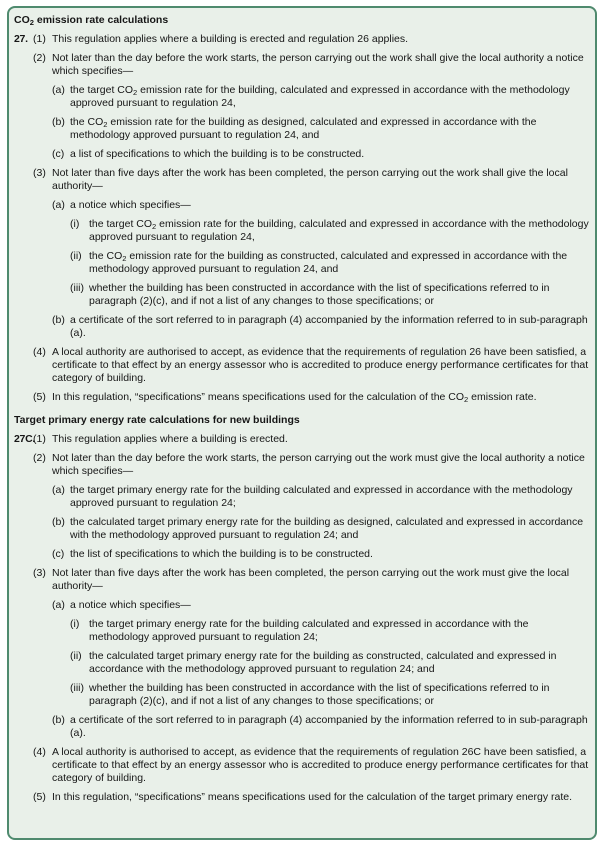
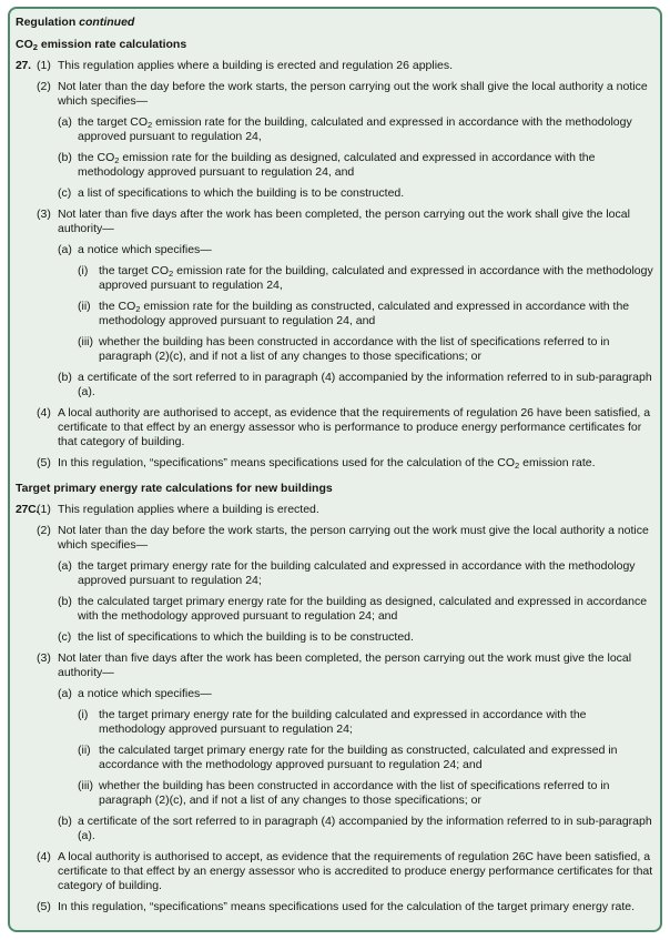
+ Regulation continued
  CO2 emission rate calculations
  27.
  (1)
  This regulation applies where a building is erected and regulation 26 applies.
  (2)
  Not later than the day before the work starts, the person carrying out the work shall give the local authority a notice which specifies—
  (a)
  the target CO2 emission rate for the building, calculated and expressed in accordance with the methodology approved pursuant to regulation 24,
  (b)
  the CO2 emission rate for the building as designed, calculated and expressed in accordance with the methodology approved pursuant to regulation 24, and
  (c)
  a list of specifications to which the building is to be constructed.
  (3)
  Not later than five days after the work has been completed, the person carrying out the work shall give the local authority—
  (a)
  a notice which specifies—
  (i)
  the target CO2 emission rate for the building, calculated and expressed in accordance with the methodology approved pursuant to regulation 24,
  (ii)
  the CO2 emission rate for the building as constructed, calculated and expressed in accordance with the methodology approved pursuant to regulation 24, and
  (iii)
  whether the building has been constructed in accordance with the list of specifications referred to in paragraph (2)(c), and if not a list of any changes to those specifications; or
  (b)
  a certificate of the sort referred to in paragraph (4) accompanied by the information referred to in sub-paragraph (a).
  (4)
- A local authority are authorised to accept, as evidence that the requirements of regulation 26 have been satisfied, a certificate to that effect by an energy assessor who is accredited to produce energy performance certificates for that category of building.
+ A local authority are authorised to accept, as evidence that the requirements of regulation 26 have been satisfied, a certificate to that effect by an energy assessor who is performance to produce energy performance certificates for that category of building.
  (5)
  In this regulation, “specifications” means specifications used for the calculation of the CO2 emission rate.
  Target primary energy rate calculations for new buildings
  27C
  (1)
  This regulation applies where a building is erected.
  (2)
  Not later than the day before the work starts, the person carrying out the work must give the local authority a notice which specifies—
  (a)
  the target primary energy rate for the building calculated and expressed in accordance with the methodology approved pursuant to regulation 24;
  (b)
  the calculated target primary energy rate for the building as designed, calculated and expressed in accordance with the methodology approved pursuant to regulation 24; and
  (c)
  the list of specifications to which the building is to be constructed.
  (3)
  Not later than five days after the work has been completed, the person carrying out the work must give the local authority—
  (a)
  a notice which specifies—
  (i)
  the target primary energy rate for the building calculated and expressed in accordance with the methodology approved pursuant to regulation 24;
  (ii)
  the calculated target primary energy rate for the building as constructed, calculated and expressed in accordance with the methodology approved pursuant to regulation 24; and
  (iii)
  whether the building has been constructed in accordance with the list of specifications referred to in paragraph (2)(c), and if not a list of any changes to those specifications; or
  (b)
  a certificate of the sort referred to in paragraph (4) accompanied by the information referred to in sub-paragraph (a).
  (4)
  A local authority is authorised to accept, as evidence that the requirements of regulation 26C have been satisfied, a certificate to that effect by an energy assessor who is accredited to produce energy performance certificates for that category of building.
  (5)
  In this regulation, “specifications” means specifications used for the calculation of the target primary energy rate.
